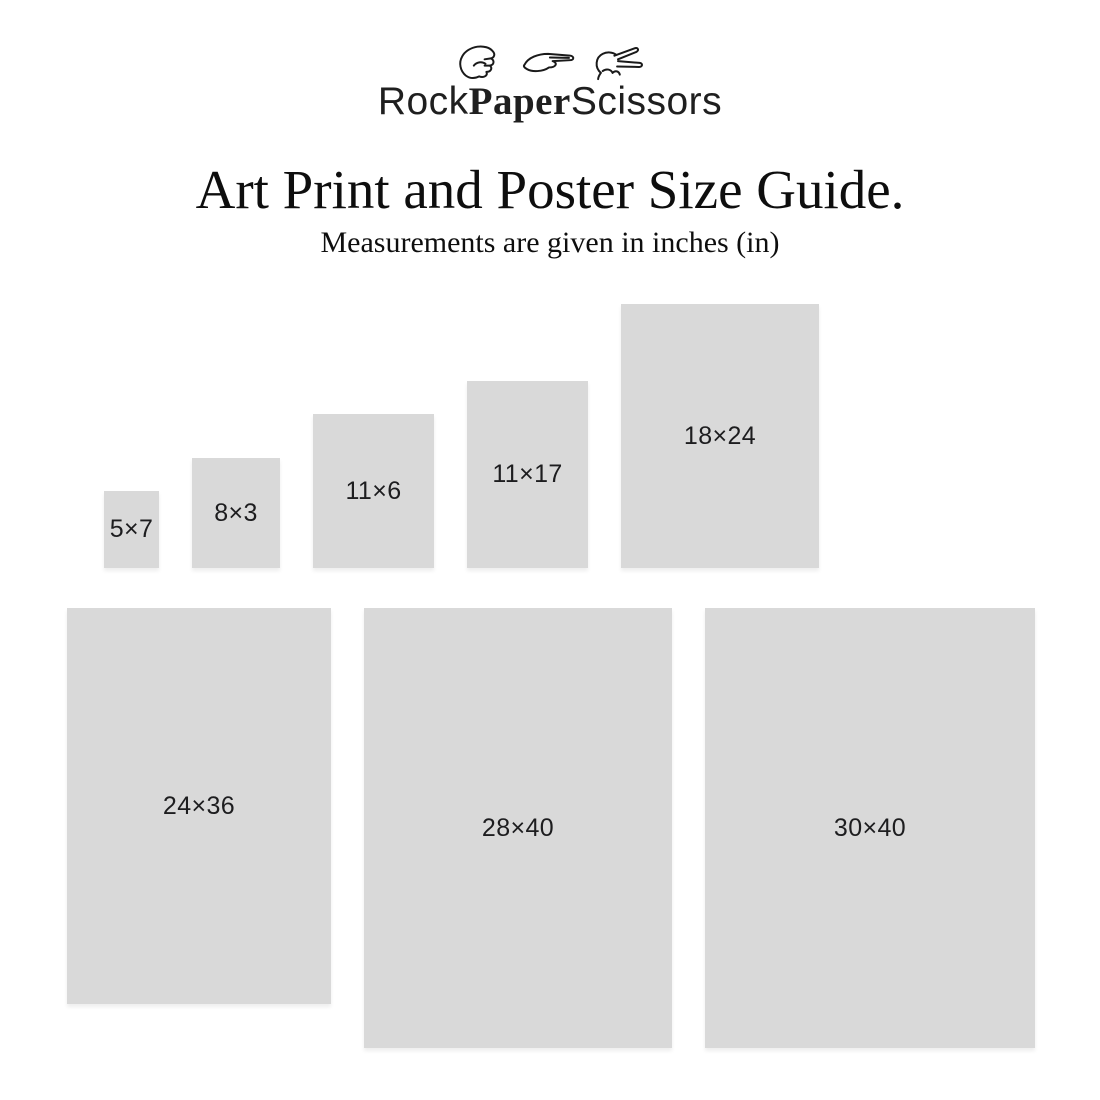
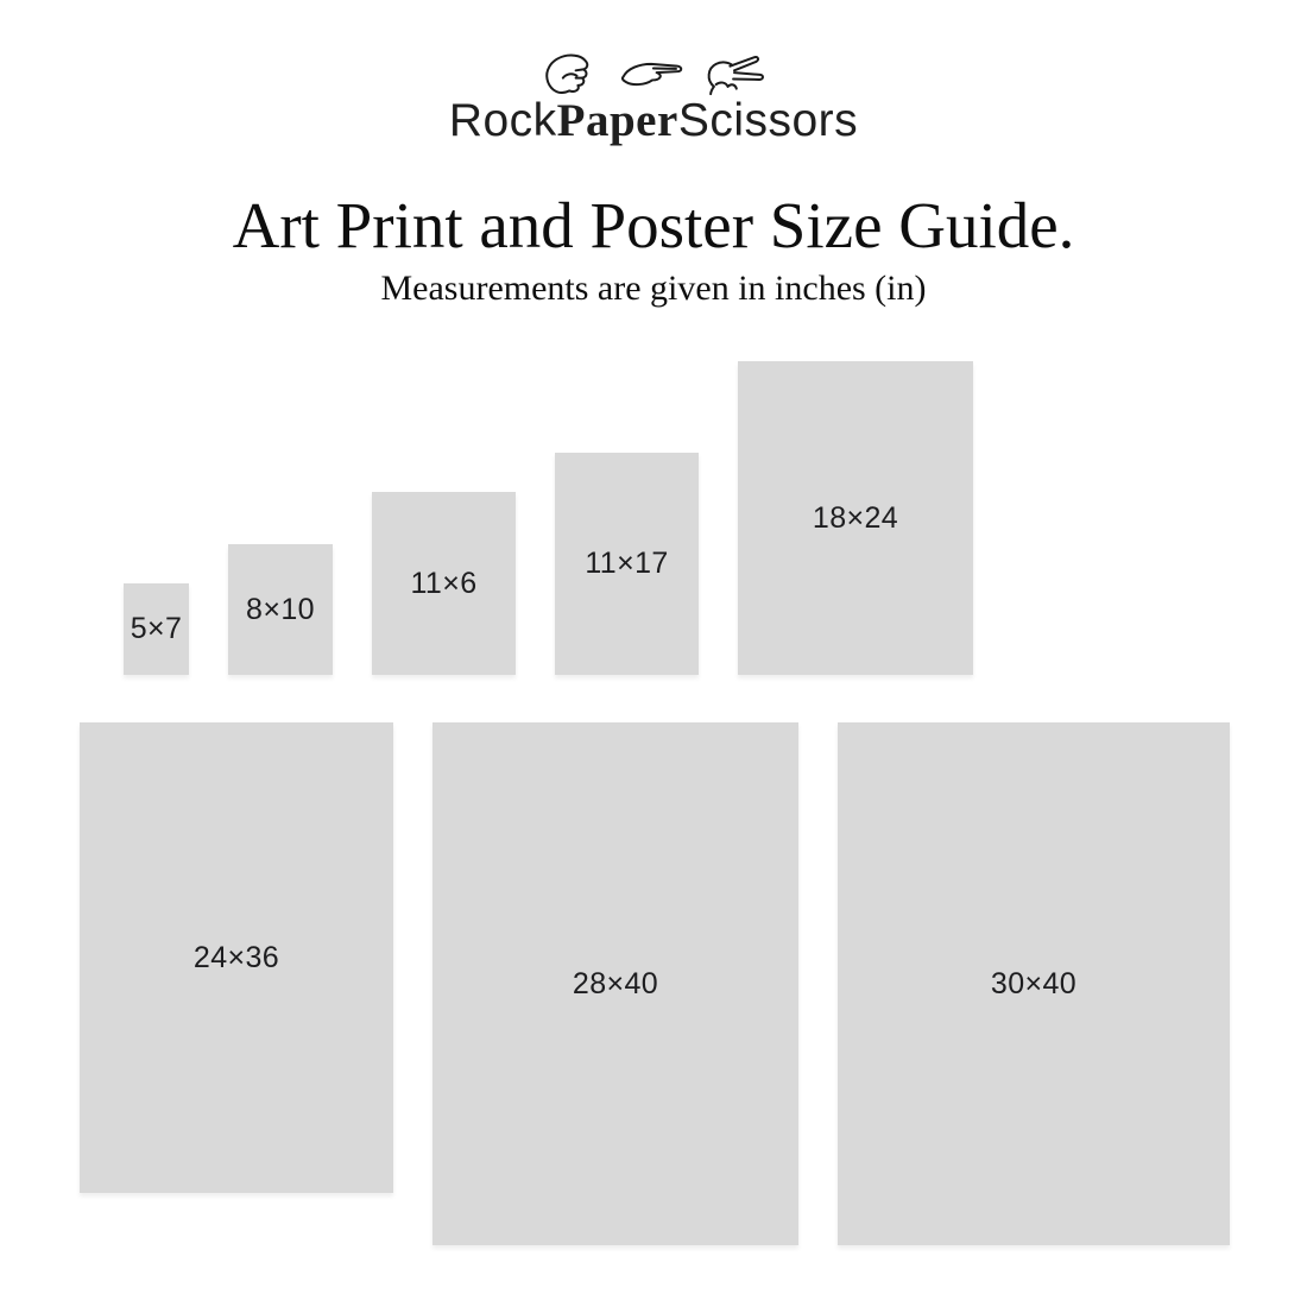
  RockPaperScissors
  Art Print and Poster Size Guide.
  Measurements are given in inches (in)
  5×7
- 8×3
+ 8×10
  11×6
  11×17
  18×24
  24×36
  28×40
  30×40
